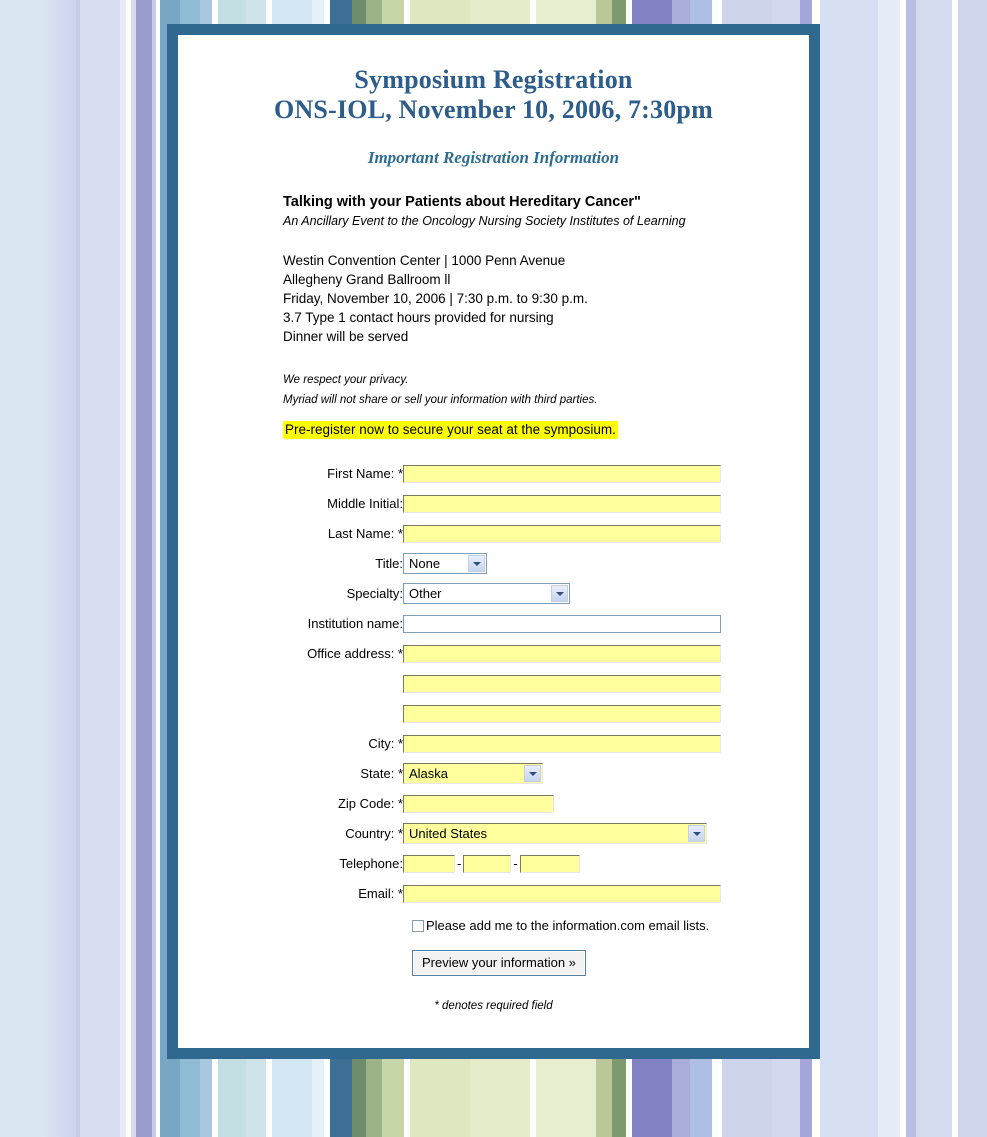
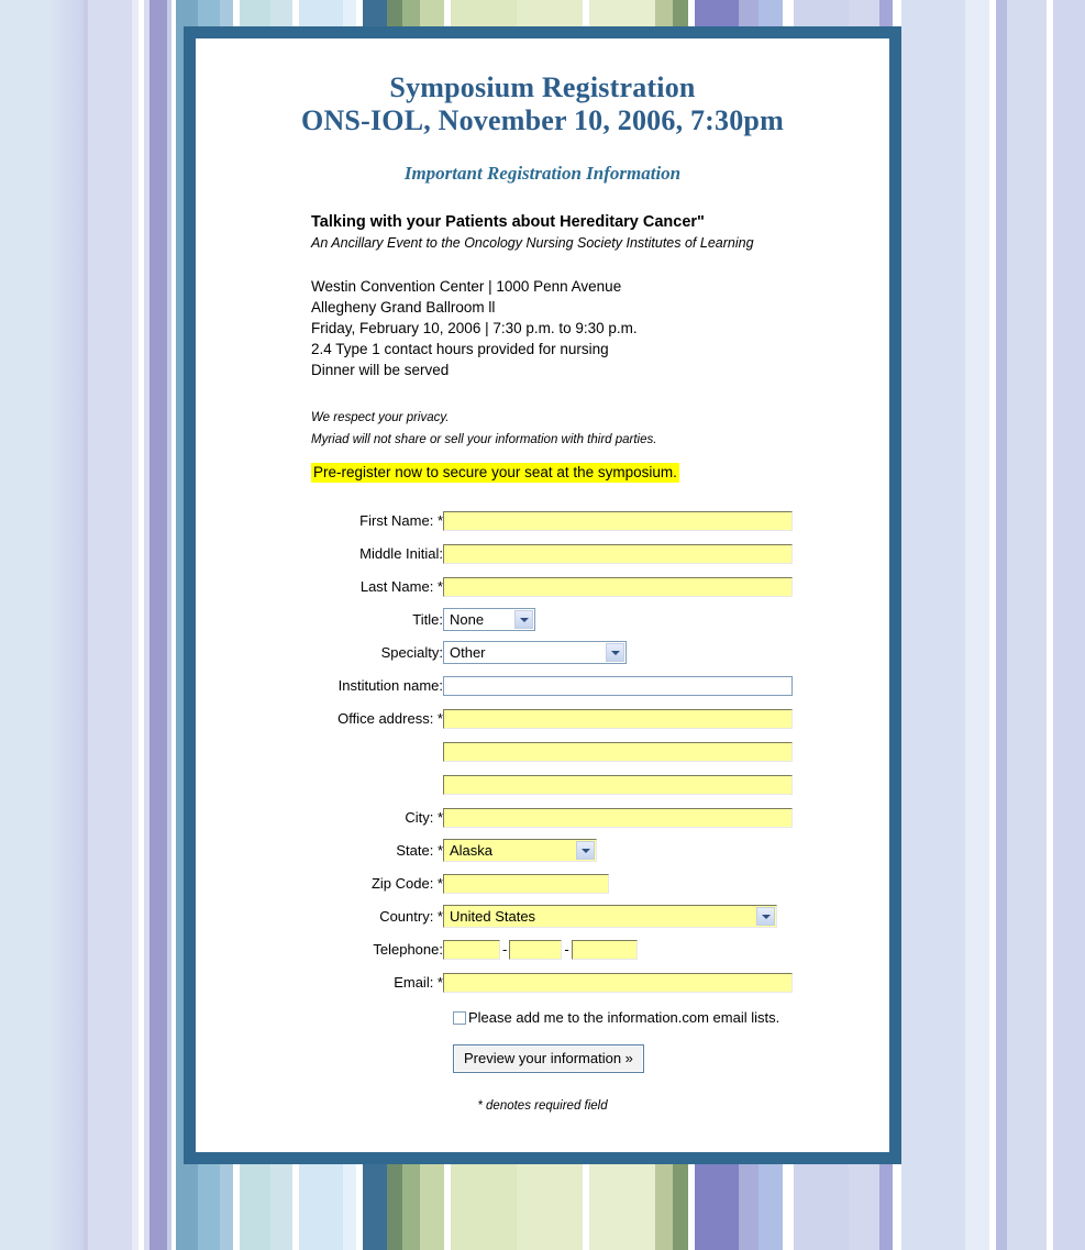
  Symposium Registration
  ONS-IOL, November 10, 2006, 7:30pm
  Important Registration Information
  Talking with your Patients about Hereditary Cancer"
  An Ancillary Event to the Oncology Nursing Society Institutes of Learning
  Westin Convention Center | 1000 Penn Avenue
  Allegheny Grand Ballroom ll
- Friday, November 10, 2006 | 7:30 p.m. to 9:30 p.m.
+ Friday, February 10, 2006 | 7:30 p.m. to 9:30 p.m.
- 3.7 Type 1 contact hours provided for nursing
+ 2.4 Type 1 contact hours provided for nursing
  Dinner will be served
  We respect your privacy.
  Myriad will not share or sell your information with third parties.
  Pre-register now to secure your seat at the symposium.
  First Name: *
  Middle Initial:
  Last Name: *
  Title:	None
  Specialty:	Other
  Institution name:
  Office address: *
  City: *
  State: *	Alaska
  Zip Code: *
  Country: *	United States
  Telephone:	- -
  Email: *
  Please add me to the information.com email lists.
  Preview your information »
  * denotes required field
